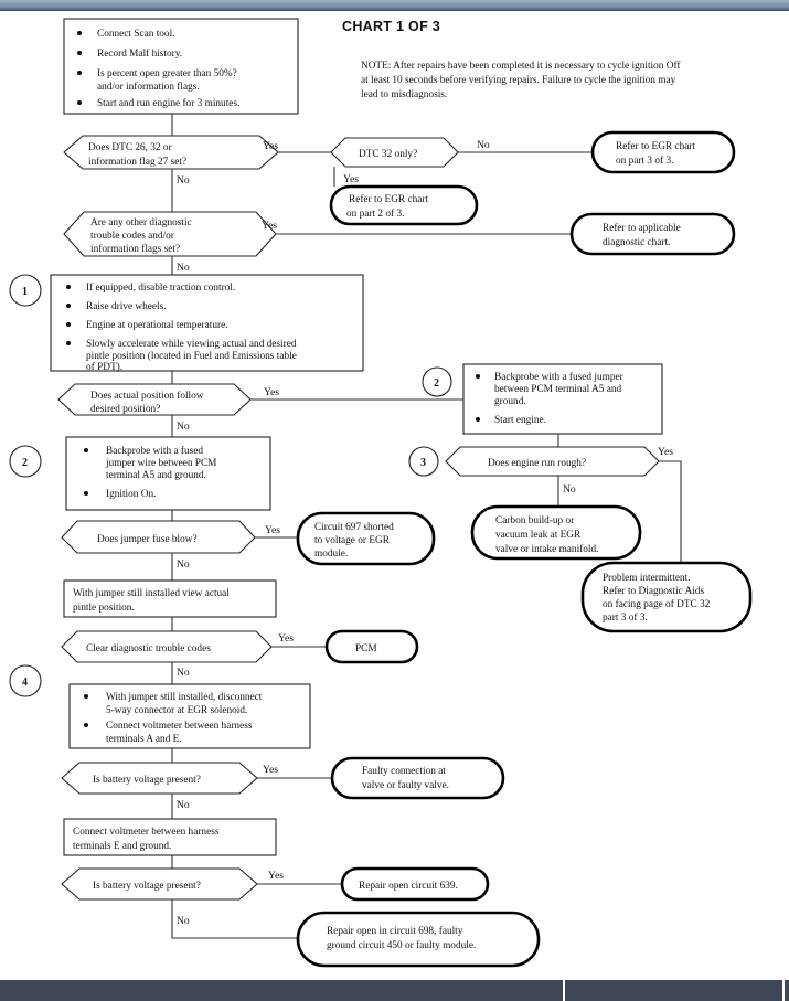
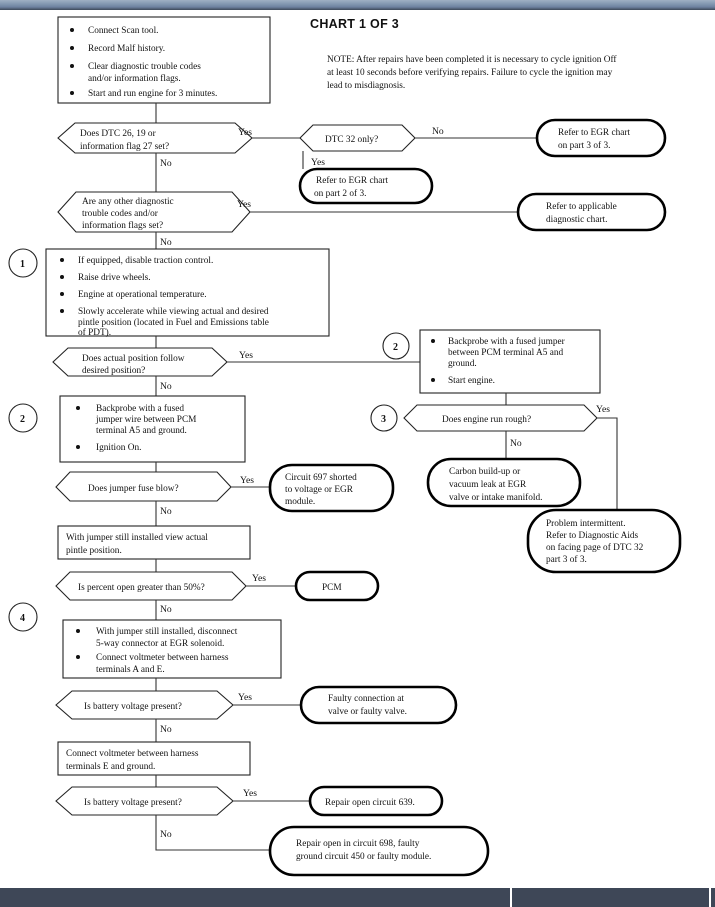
  CHART 1 OF 3
  NOTE: After repairs have been completed it is necessary to cycle ignition Off
  at least 10 seconds before verifying repairs. Failure to cycle the ignition may
  lead to misdiagnosis.
  Connect Scan tool.
  Record Malf history.
- Is percent open greater than 50%?
+ Clear diagnostic trouble codes
  and/or information flags.
  Start and run engine for 3 minutes.
- Does DTC 26, 32 or
+ Does DTC 26, 19 or
  information flag 27 set?
  Yes
  No
  DTC 32 only?
  No
  Yes
  Refer to EGR chart
  on part 3 of 3.
  Refer to EGR chart
  on part 2 of 3.
  Are any other diagnostic
  trouble codes and/or
  information flags set?
  Yes
  No
  Refer to applicable
  diagnostic chart.
  1
  If equipped, disable traction control.
  Raise drive wheels.
  Engine at operational temperature.
  Slowly accelerate while viewing actual and desired
  pintle position (located in Fuel and Emissions table
  of PDT).
  Does actual position follow
  desired position?
  Yes
  No
  2
  Backprobe with a fused jumper
  between PCM terminal A5 and
  ground.
  Start engine.
  3
  Does engine run rough?
  Yes
  No
  Carbon build-up or
  vacuum leak at EGR
  valve or intake manifold.
  Problem intermittent.
  Refer to Diagnostic Aids
  on facing page of DTC 32
  part 3 of 3.
  2
  Backprobe with a fused
  jumper wire between PCM
  terminal A5 and ground.
  Ignition On.
  Does jumper fuse blow?
  Yes
  No
  Circuit 697 shorted
  to voltage or EGR
  module.
  With jumper still installed view actual
  pintle position.
- Clear diagnostic trouble codes
+ Is percent open greater than 50%?
  Yes
  No
  PCM
  4
  With jumper still installed, disconnect
  5-way connector at EGR solenoid.
  Connect voltmeter between harness
  terminals A and E.
  Is battery voltage present?
  Yes
  No
  Faulty connection at
  valve or faulty valve.
  Connect voltmeter between harness
  terminals E and ground.
  Is battery voltage present?
  Yes
  No
  Repair open circuit 639.
  Repair open in circuit 698, faulty
  ground circuit 450 or faulty module.
